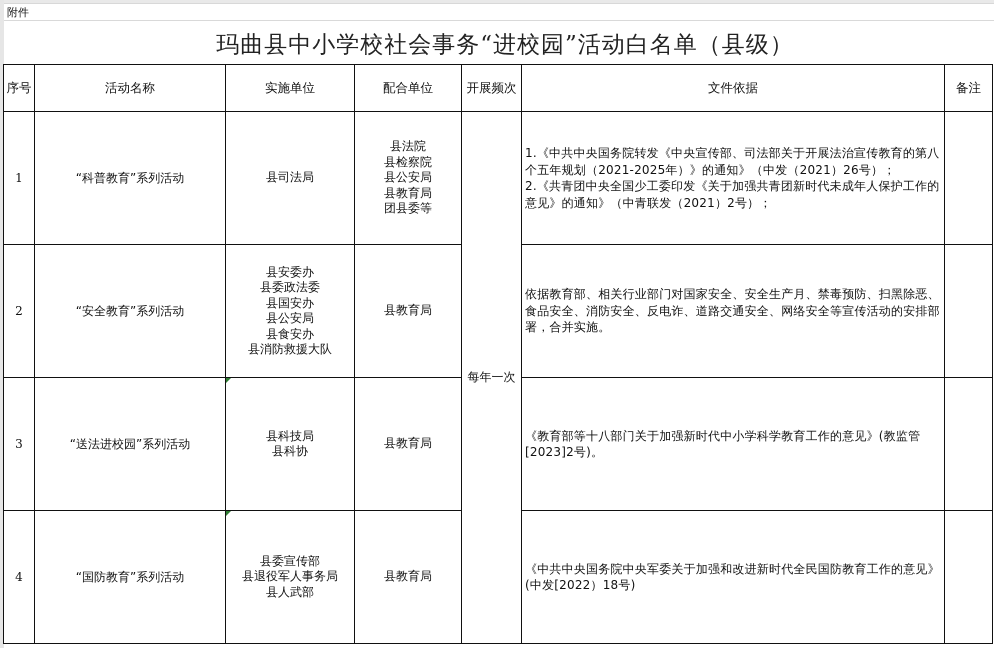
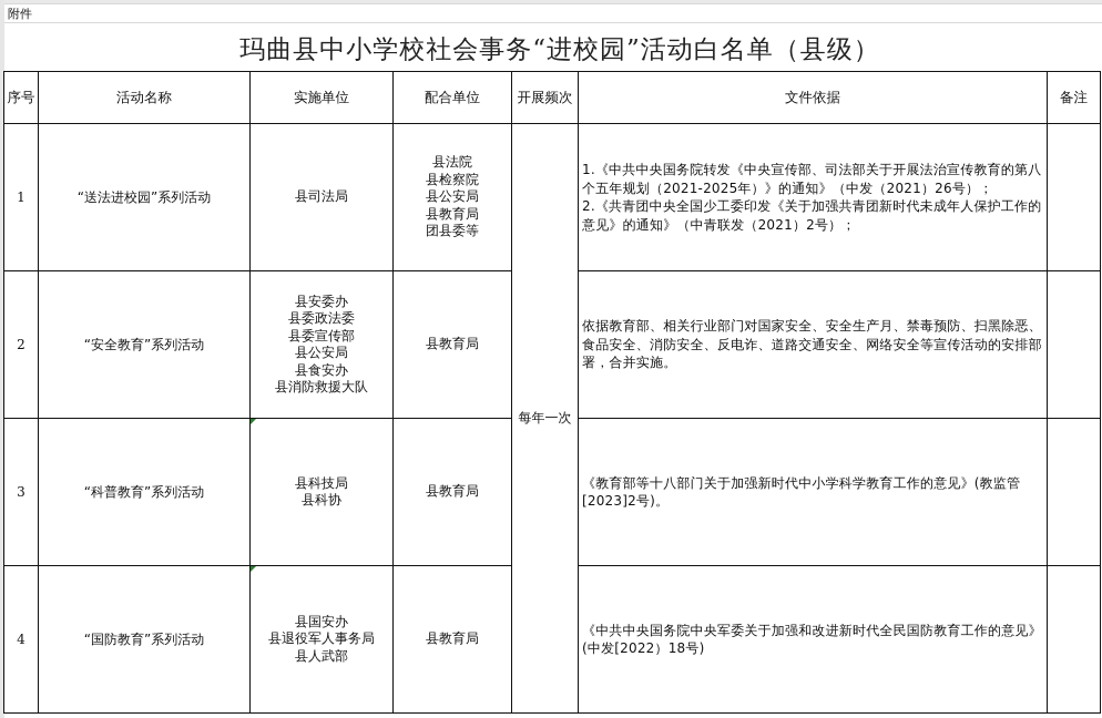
  附件
  玛曲县中小学校社会事务“进校园”活动白名单（县级）
  序号	活动名称	实施单位	配合单位	开展频次	文件依据	备注
- 1	“科普教育”系列活动	县司法局	县法院 县检察院 县公安局 县教育局 团县委等	每年一次	1.《中共中央国务院转发《中央宣传部、司法部关于开展法治宣传教育的第八个五年规划（2021-2025年）》的通知》（中发（2021）26号）； 2.《共青团中央全国少工委印发《关于加强共青团新时代未成年人保护工作的意见》的通知》（中青联发（2021）2号）；
+ 1	“送法进校园”系列活动	县司法局	县法院 县检察院 县公安局 县教育局 团县委等	每年一次	1.《中共中央国务院转发《中央宣传部、司法部关于开展法治宣传教育的第八个五年规划（2021-2025年）》的通知》（中发（2021）26号）； 2.《共青团中央全国少工委印发《关于加强共青团新时代未成年人保护工作的意见》的通知》（中青联发（2021）2号）；
- 2	“安全教育”系列活动	县安委办 县委政法委 县国安办 县公安局 县食安办 县消防救援大队	县教育局	依据教育部、相关行业部门对国家安全、安全生产月、禁毒预防、扫黑除恶、食品安全、消防安全、反电诈、道路交通安全、网络安全等宣传活动的安排部署，合并实施。
+ 2	“安全教育”系列活动	县安委办 县委政法委 县委宣传部 县公安局 县食安办 县消防救援大队	县教育局	依据教育部、相关行业部门对国家安全、安全生产月、禁毒预防、扫黑除恶、食品安全、消防安全、反电诈、道路交通安全、网络安全等宣传活动的安排部署，合并实施。
- 3	“送法进校园”系列活动	县科技局 县科协	县教育局	《教育部等十八部门关于加强新时代中小学科学教育工作的意见》(教监管[2023]2号)。
+ 3	“科普教育”系列活动	县科技局 县科协	县教育局	《教育部等十八部门关于加强新时代中小学科学教育工作的意见》(教监管[2023]2号)。
- 4	“国防教育”系列活动	县委宣传部 县退役军人事务局 县人武部	县教育局	《中共中央国务院中央军委关于加强和改进新时代全民国防教育工作的意见》(中发[2022）18号)
+ 4	“国防教育”系列活动	县国安办 县退役军人事务局 县人武部	县教育局	《中共中央国务院中央军委关于加强和改进新时代全民国防教育工作的意见》(中发[2022）18号)
